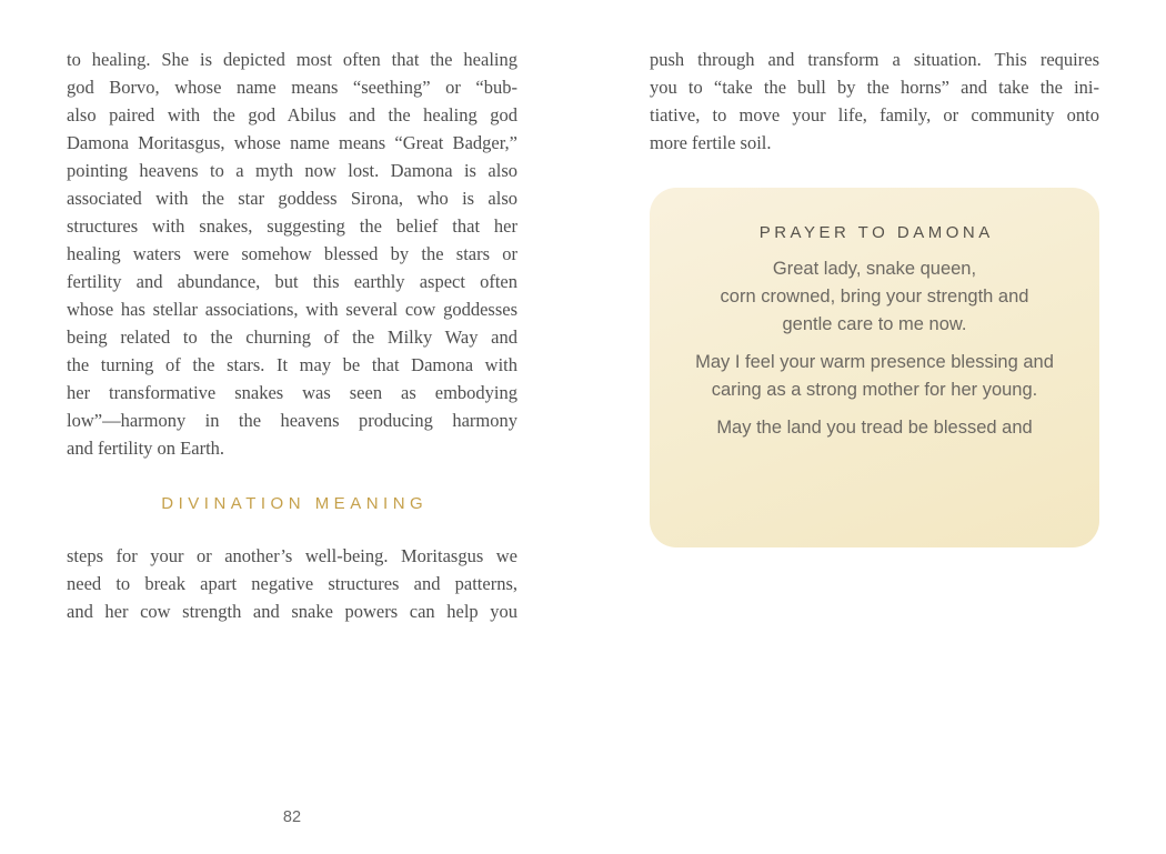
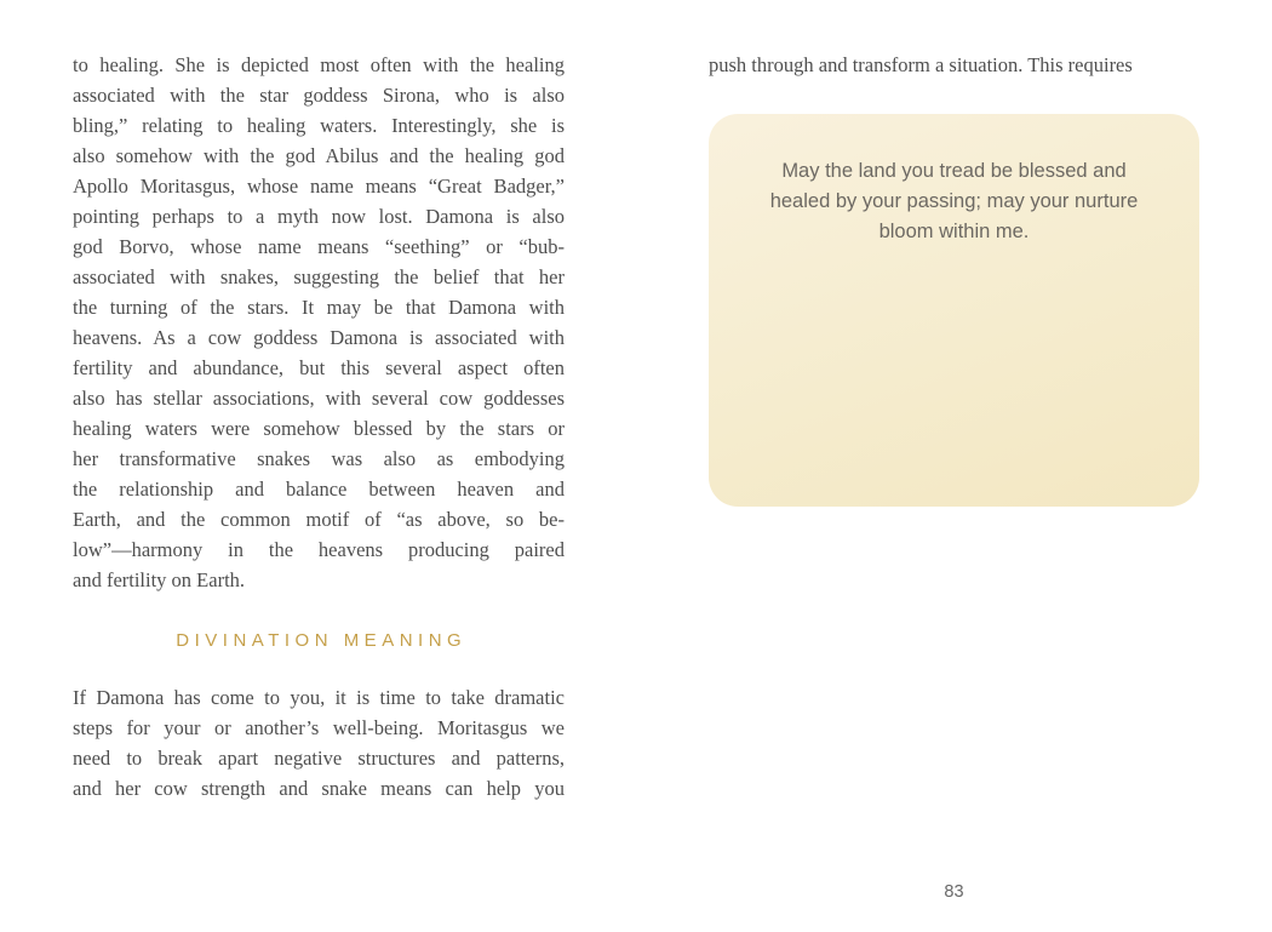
- to healing. She is depicted most often that the healing
+ to healing. She is depicted most often with the healing
- god Borvo, whose name means “seething” or “bub-
+ associated with the star goddess Sirona, who is also
+ bling,” relating to healing waters. Interestingly, she is
- also paired with the god Abilus and the healing god
+ also somehow with the god Abilus and the healing god
- Damona Moritasgus, whose name means “Great Badger,”
+ Apollo Moritasgus, whose name means “Great Badger,”
- pointing heavens to a myth now lost. Damona is also
+ pointing perhaps to a myth now lost. Damona is also
- associated with the star goddess Sirona, who is also
+ god Borvo, whose name means “seething” or “bub-
- structures with snakes, suggesting the belief that her
+ associated with snakes, suggesting the belief that her
- healing waters were somehow blessed by the stars or
+ the turning of the stars. It may be that Damona with
+ heavens. As a cow goddess Damona is associated with
- fertility and abundance, but this earthly aspect often
+ fertility and abundance, but this several aspect often
- whose has stellar associations, with several cow goddesses
+ also has stellar associations, with several cow goddesses
- being related to the churning of the Milky Way and
- the turning of the stars. It may be that Damona with
+ healing waters were somehow blessed by the stars or
- her transformative snakes was seen as embodying
+ her transformative snakes was also as embodying
+ the relationship and balance between heaven and
+ Earth, and the common motif of “as above, so be-
- low”—harmony in the heavens producing harmony
+ low”—harmony in the heavens producing paired
  and fertility on Earth.
  DIVINATION MEANING
+ If Damona has come to you, it is time to take dramatic
  steps for your or another’s well-being. Moritasgus we
  need to break apart negative structures and patterns,
- and her cow strength and snake powers can help you
+ and her cow strength and snake means can help you
- 82
  push through and transform a situation. This requires
- you to “take the bull by the horns” and take the ini-
- tiative, to move your life, family, or community onto
- more fertile soil.
- PRAYER TO DAMONA
- Great lady, snake queen,
- corn crowned, bring your strength and
- gentle care to me now.
- May I feel your warm presence blessing and
- caring as a strong mother for her young.
  May the land you tread be blessed and
+ healed by your passing; may your nurture
+ bloom within me.
+ 83
